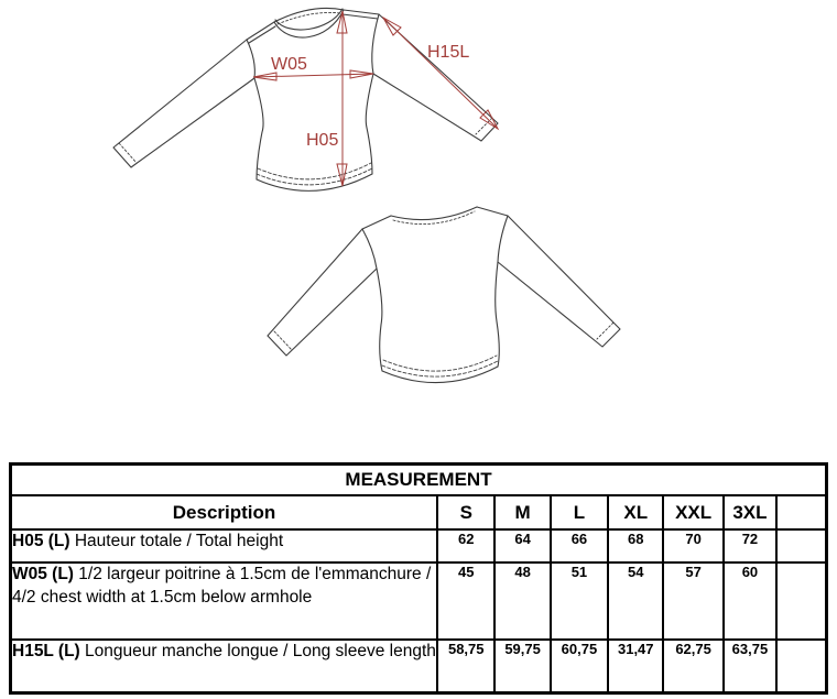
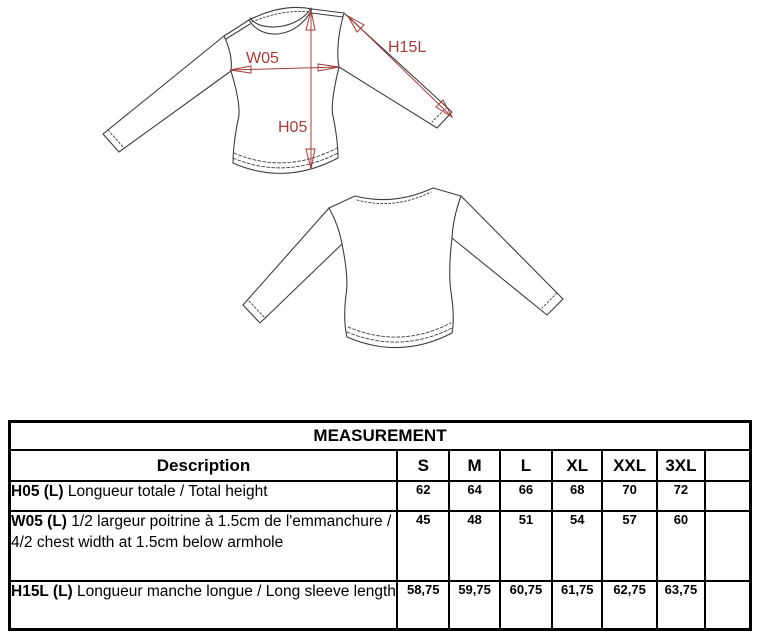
  W05
  H05
  H15L
  MEASUREMENT
  Description	S	M	L	XL	XXL	3XL
- H05 (L) Hauteur totale / Total height	62	64	66	68	70	72
+ H05 (L) Longueur totale / Total height	62	64	66	68	70	72
  W05 (L) 1/2 largeur poitrine à 1.5cm de l'emmanchure / 4/2 chest width at 1.5cm below armhole	45	48	51	54	57	60
- H15L (L) Longueur manche longue / Long sleeve length	58,75	59,75	60,75	31,47	62,75	63,75
+ H15L (L) Longueur manche longue / Long sleeve length	58,75	59,75	60,75	61,75	62,75	63,75
